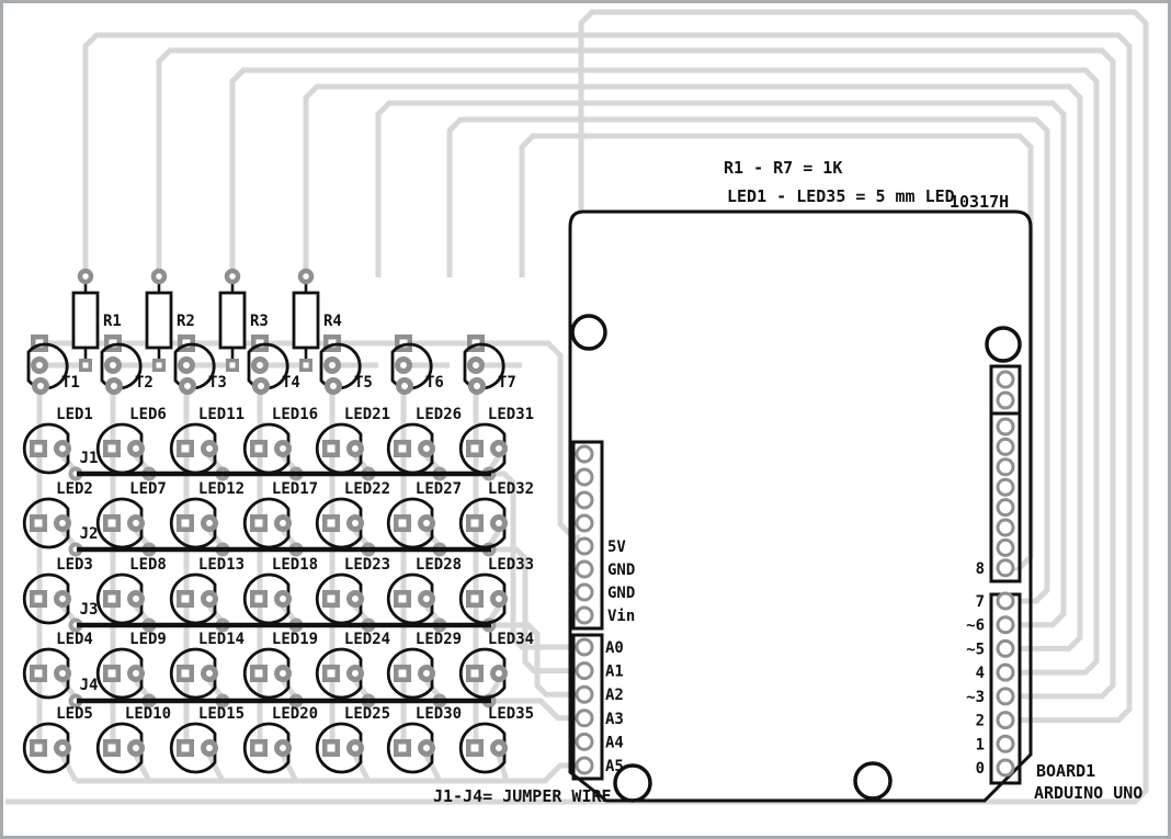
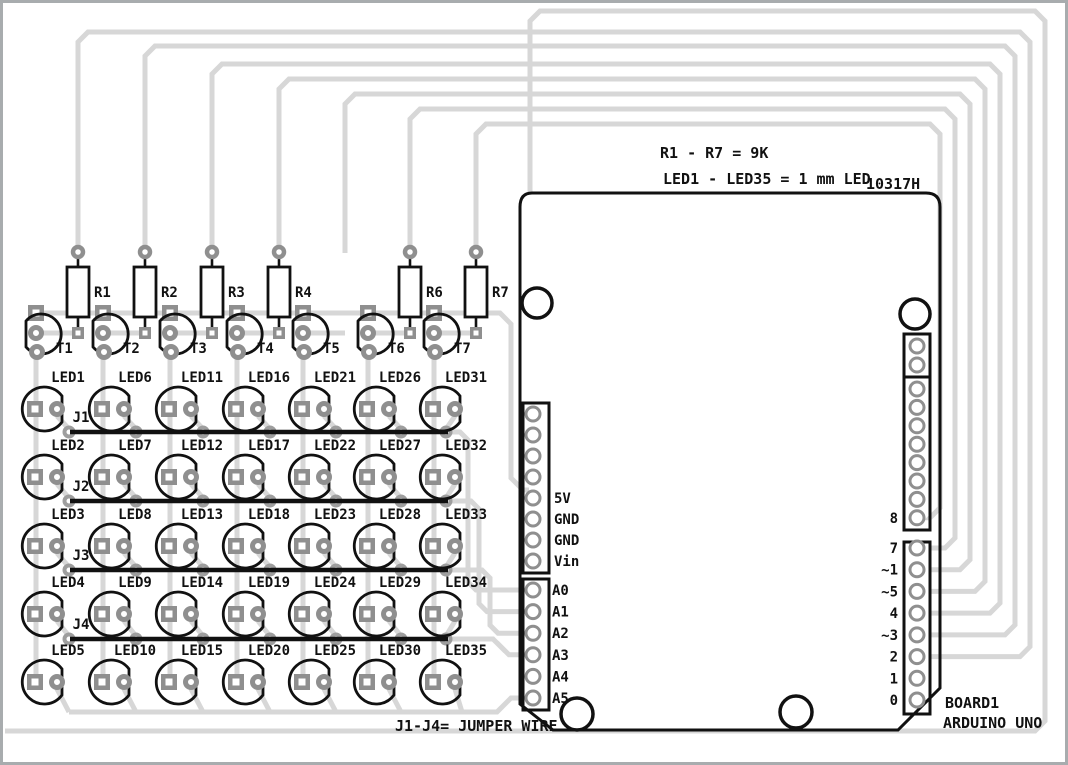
  J1
  J2
  J3
  J4
  R1
  R2
  R3
  R4
+ R6
+ R7
  T1
  T2
  T3
  T4
  T5
  T6
  T7
  LED1
  LED2
  LED3
  LED4
  LED5
  LED6
  LED7
  LED8
  LED9
  LED10
  LED11
  LED12
  LED13
  LED14
  LED15
  LED16
  LED17
  LED18
  LED19
  LED20
  LED21
  LED22
  LED23
  LED24
  LED25
  LED26
  LED27
  LED28
  LED29
  LED30
  LED31
  LED32
  LED33
  LED34
  LED35
  5V
  GND
  GND
  Vin
  A0
  A1
  A2
  A3
  A4
  A5
  8
  7
- ~6
+ ~1
  ~5
  4
  ~3
  2
  1
  0
- R1 - R7 = 1K
+ R1 - R7 = 9K
- LED1 - LED35 = 5 mm LED
+ LED1 - LED35 = 1 mm LED
  10317H
  J1-J4= JUMPER WIRE
  BOARD1
  ARDUINO UNO
